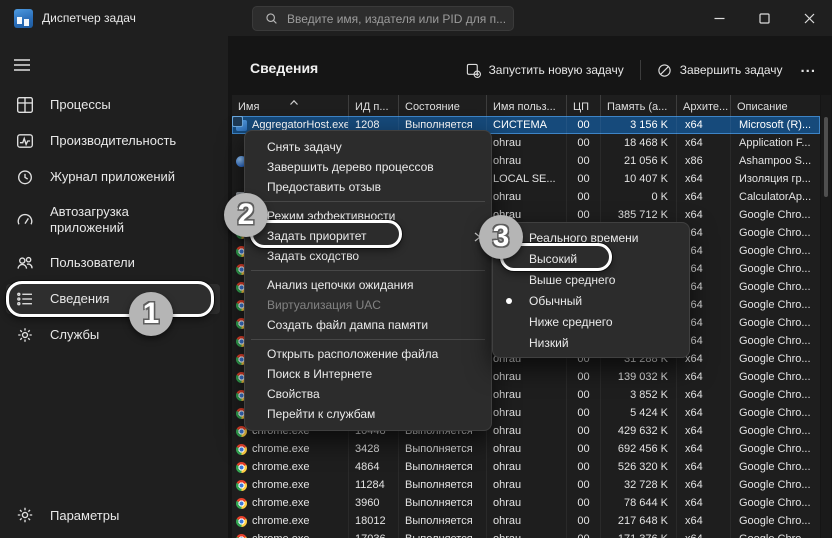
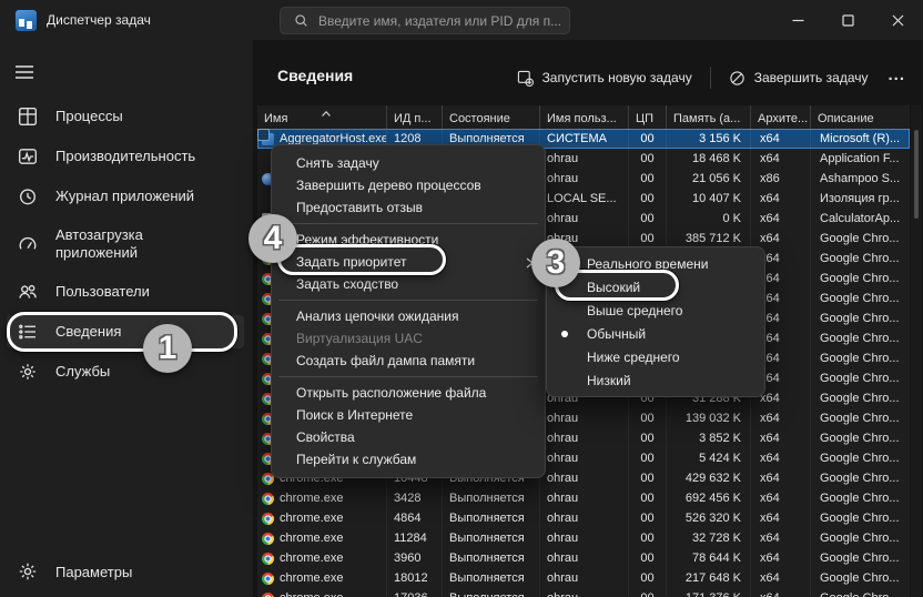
  Диспетчер задач
  Введите имя, издателя или PID для п...
  Процессы
  Производительность
  Журнал приложений
  Автозагрузка
  приложений
  Пользователи
  Сведения
  Службы
  Параметры
  Сведения
  Запустить новую задачу
  Завершить задачу
  ...
  Имя
  ИД п...
  Состояние
  Имя польз...
  ЦП
  Память (а...
  Архите...
  Описание
  AggregatorHost.exe
  1208
  Выполняется
  СИСТЕМА
  00
  3 156 K
  x64
  Microsoft (R)...
  ohrau
  00
  18 468 K
  x64
  Application F...
  ohrau
  00
  21 056 K
  x86
  Ashampoo S...
  LOCAL SE...
  00
  10 407 K
  x64
  Изоляция гр...
  ohrau
  00
  0 K
  x64
  CalculatorAp...
  00
  385 712 K
  x64
  Google Chro...
  Google Chro...
  Google Chro...
  Google Chro...
  Google Chro...
  Google Chro...
  Google Chro...
  Google Chro...
  ohrau
  00
  31 288 K
  x64
  Google Chro...
  ohrau
  00
  139 032 K
  x64
  Google Chro...
  ohrau
  00
  3 852 K
  x64
  Google Chro...
  ohrau
  00
  5 424 K
  x64
  Google Chro...
  chrome.exe
  10448
  Выполняется
  ohrau
  00
  429 632 K
  x64
  Google Chro...
  chrome.exe
  3428
  Выполняется
  ohrau
  00
  692 456 K
  x64
  Google Chro...
  chrome.exe
  4864
  Выполняется
  ohrau
  00
  526 320 K
  x64
  Google Chro...
  chrome.exe
  11284
  Выполняется
  ohrau
  00
  32 728 K
  x64
  Google Chro...
  chrome.exe
  3960
  Выполняется
  ohrau
  00
  78 644 K
  x64
  Google Chro...
  chrome.exe
  18012
  Выполняется
  ohrau
  00
  217 648 K
  x64
  Google Chro...
  Снять задачу
  Завершить дерево процессов
  Предоставить отзыв
  Режим эффективности
  Задать приоритет
  Задать сходство
  Анализ цепочки ожидания
  Виртуализация UAC
  Создать файл дампа памяти
  Открыть расположение файла
  Поиск в Интернете
  Свойства
  Перейти к службам
  Реального времени
  Высокий
  Выше среднего
  Обычный
  Ниже среднего
  Низкий
  1
- 2
+ 4
  3
